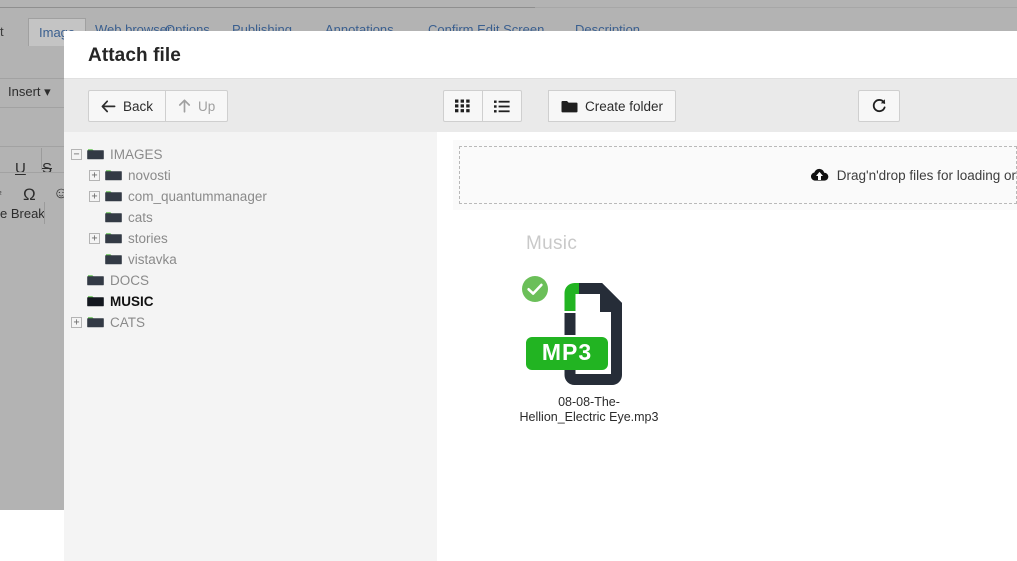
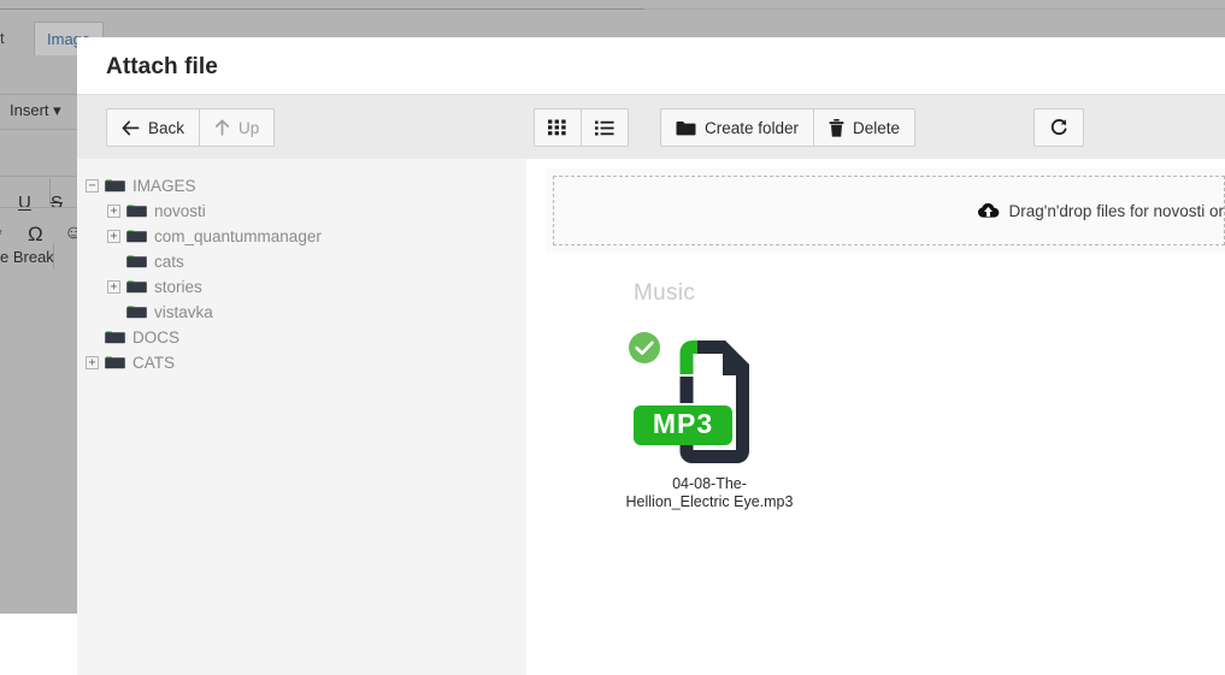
  t
- Web browser
- Options
- Publishing
- Annotations
- Confirm Edit Screen
- Description
  Insert ▾
  U
  S
  Ω
  ☺
  e Break
  Attach file
  Back
  Up
  Create folder
+ Delete
  −
  IMAGES
  +
  novosti
  +
  com_quantummanager
  cats
  +
  stories
  vistavka
  DOCS
- MUSIC
  +
  CATS
- Drag'n'drop files for loading or
+ Drag'n'drop files for novosti or
  Music
  MP3
- 08-08-The-Hellion_Electric Eye.mp3
+ 04-08-The-Hellion_Electric Eye.mp3
